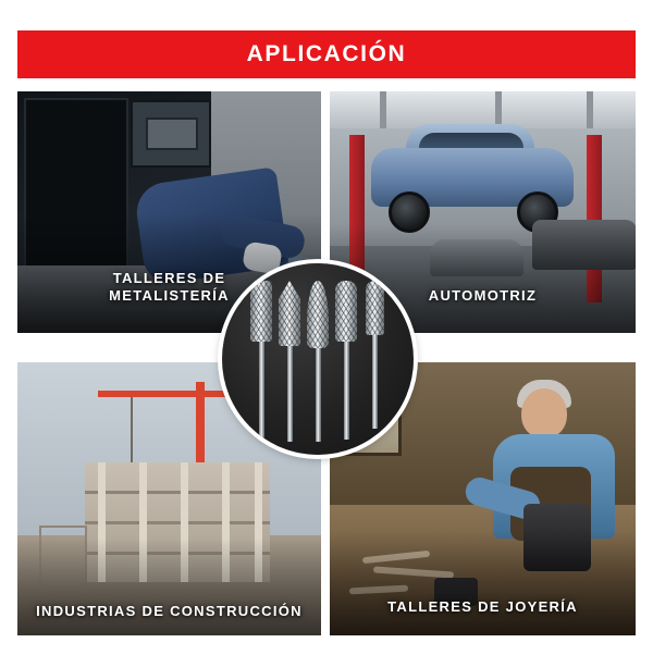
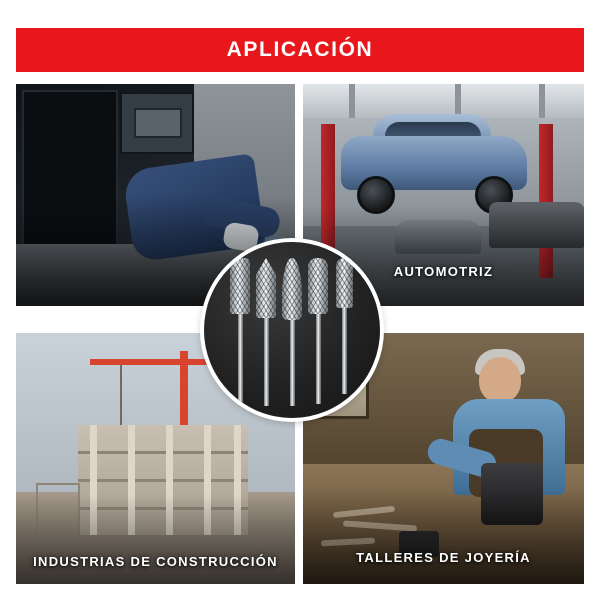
  APLICACIÓN
- TALLERES DE
- METALISTERÍA
  AUTOMOTRIZ
  INDUSTRIAS DE CONSTRUCCIÓN
  TALLERES DE JOYERÍA
